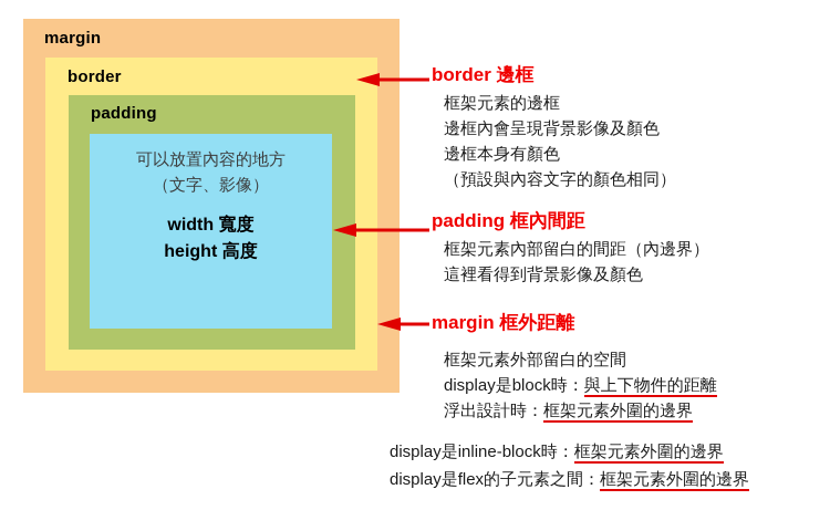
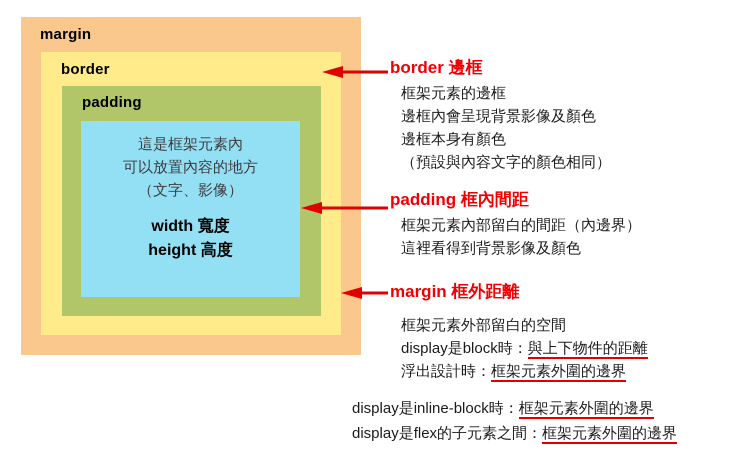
  margin
  border
  padding
+ 這是框架元素內
  可以放置內容的地方
  （文字、影像）
  width 寬度
  height 高度
  border 邊框
  框架元素的邊框
  邊框內會呈現背景影像及顏色
  邊框本身有顏色
  （預設與內容文字的顏色相同）
  padding 框內間距
  框架元素內部留白的間距（內邊界）
  這裡看得到背景影像及顏色
  margin 框外距離
  框架元素外部留白的空間
  display是block時：與上下物件的距離
  浮出設計時：框架元素外圍的邊界
  display是inline-block時：框架元素外圍的邊界
  display是flex的子元素之間：框架元素外圍的邊界
